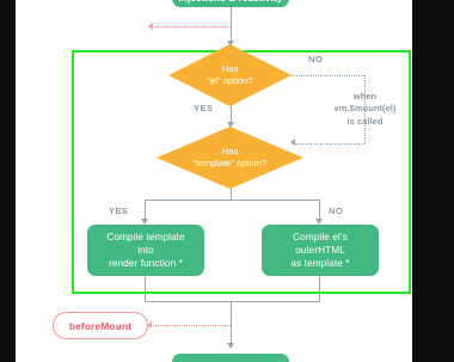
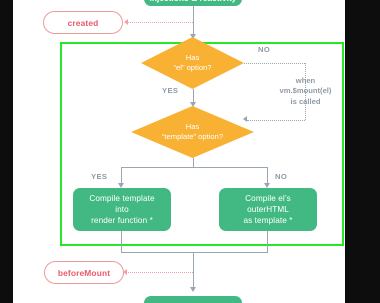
+ created
  Has
  “el” option?
  NO
  when
  vm.$mount(el)
  is called
  YES
  Has
  “template” option?
  YES
  NO
  Compile template
  into
  render function *
  Compile el’s
  outerHTML
  as template *
  beforeMount
